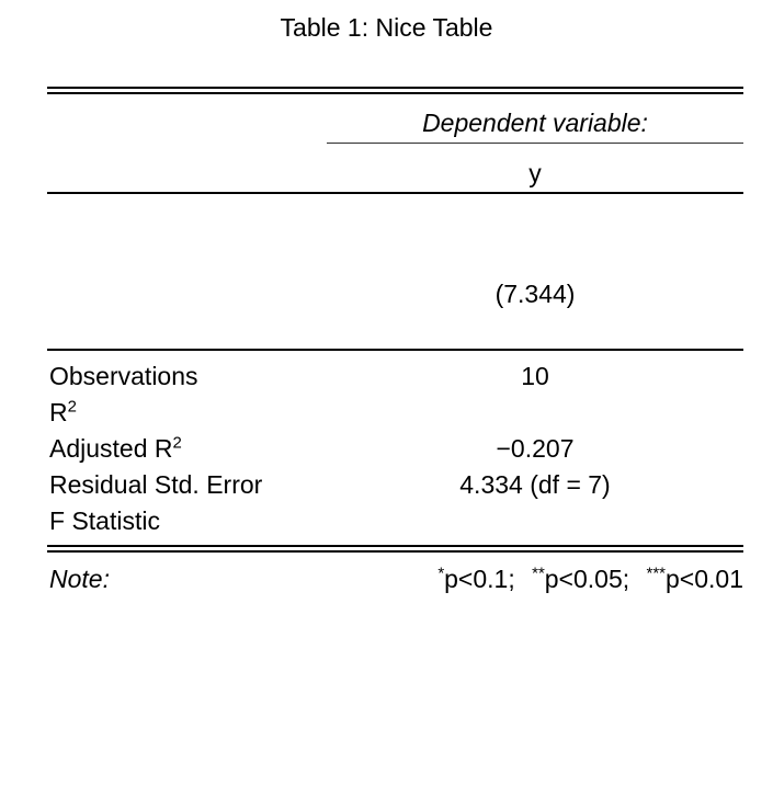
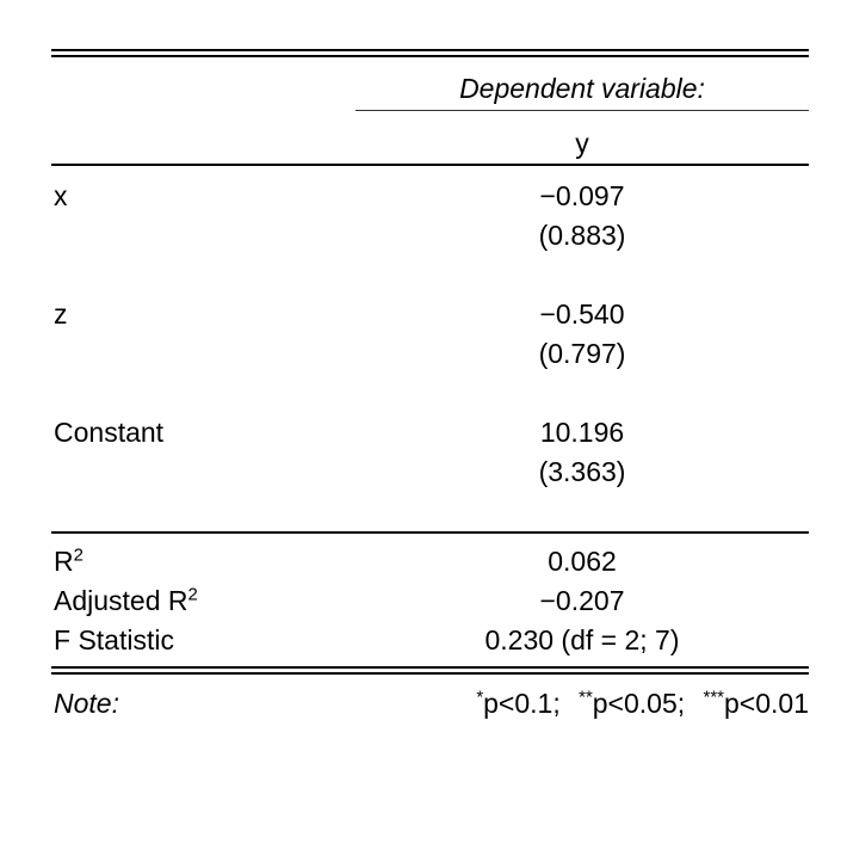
- Table 1: Nice Table
  Dependent variable:
  y
+ x
+ −0.097
+ (0.883)
+ z
+ −0.540
+ (0.797)
+ Constant
+ 10.196
- (7.344)
+ (3.363)
- Observations
- 10
  R2
+ 0.062
  Adjusted R2
  −0.207
- Residual Std. Error
- 4.334 (df = 7)
  F Statistic
+ 0.230 (df = 2; 7)
  Note:
  *p<0.1; **p<0.05; ***p<0.01
